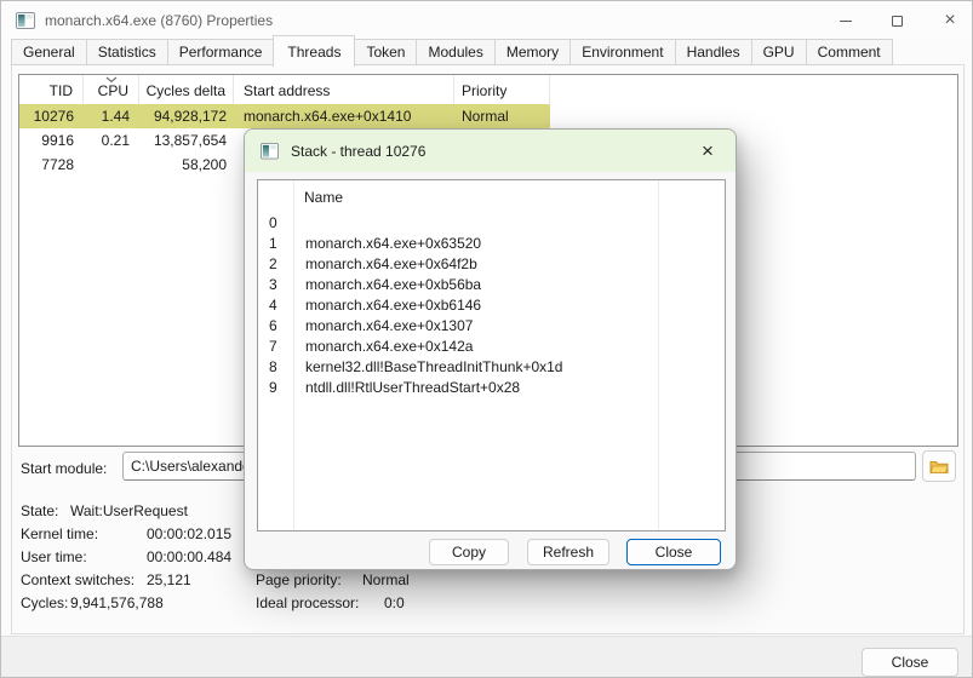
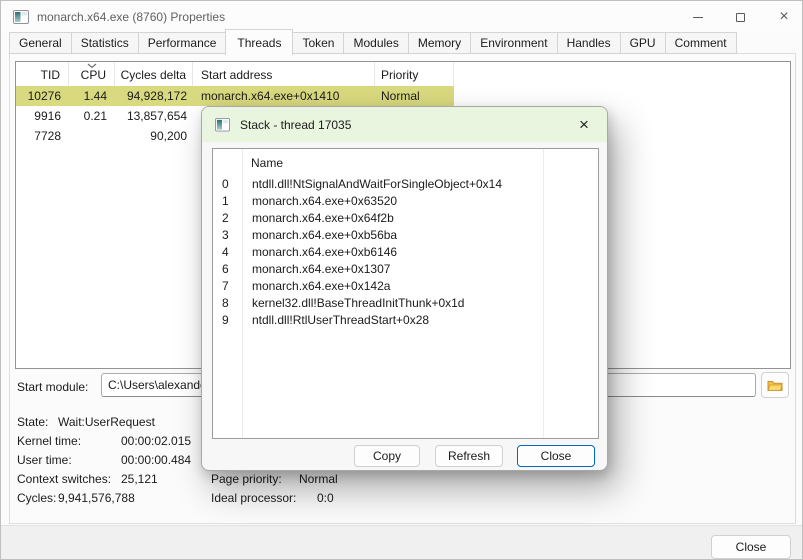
  monarch.x64.exe (8760) Properties
  ×
  General
  Statistics
  Performance
  Threads
  Token
  Modules
  Memory
  Environment
  Handles
  GPU
  Comment
  TID
  CPU
  Cycles delta
  Start address
  Priority
  10276
  1.44
  94,928,172
  monarch.x64.exe+0x1410
  Normal
  9916
  0.21
  13,857,654
  7728
- 58,200
+ 90,200
  Start module:
  C:\Users\alexand
  State:
  Wait:UserRequest
  Kernel time:
  00:00:02.015
  User time:
  00:00:00.484
  Context switches:
  25,121
  Cycles:
  9,941,576,788
  Page priority:
  Normal
  Ideal processor:
  0:0
- Stack - thread 10276
+ Stack - thread 17035
  ×
  Name
  0
+ ntdll.dll!NtSignalAndWaitForSingleObject+0x14
  1
  monarch.x64.exe+0x63520
  2
  monarch.x64.exe+0x64f2b
  3
  monarch.x64.exe+0xb56ba
  4
  monarch.x64.exe+0xb6146
  6
  monarch.x64.exe+0x1307
  7
  monarch.x64.exe+0x142a
  8
  kernel32.dll!BaseThreadInitThunk+0x1d
  9
  ntdll.dll!RtlUserThreadStart+0x28
  Copy
  Refresh
  Close
  Close
